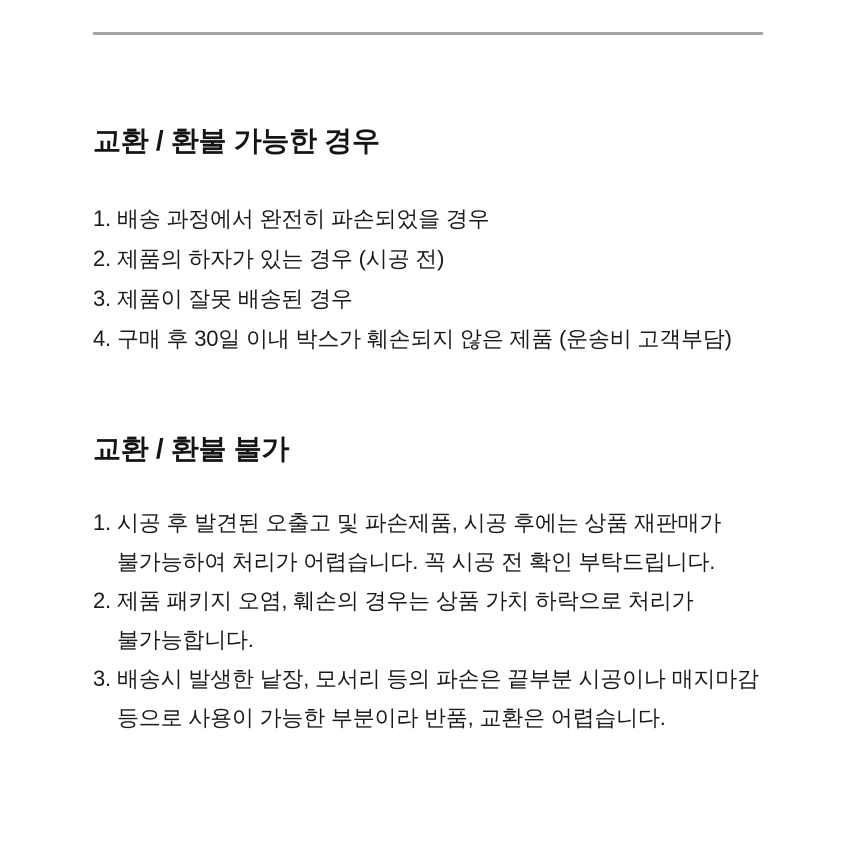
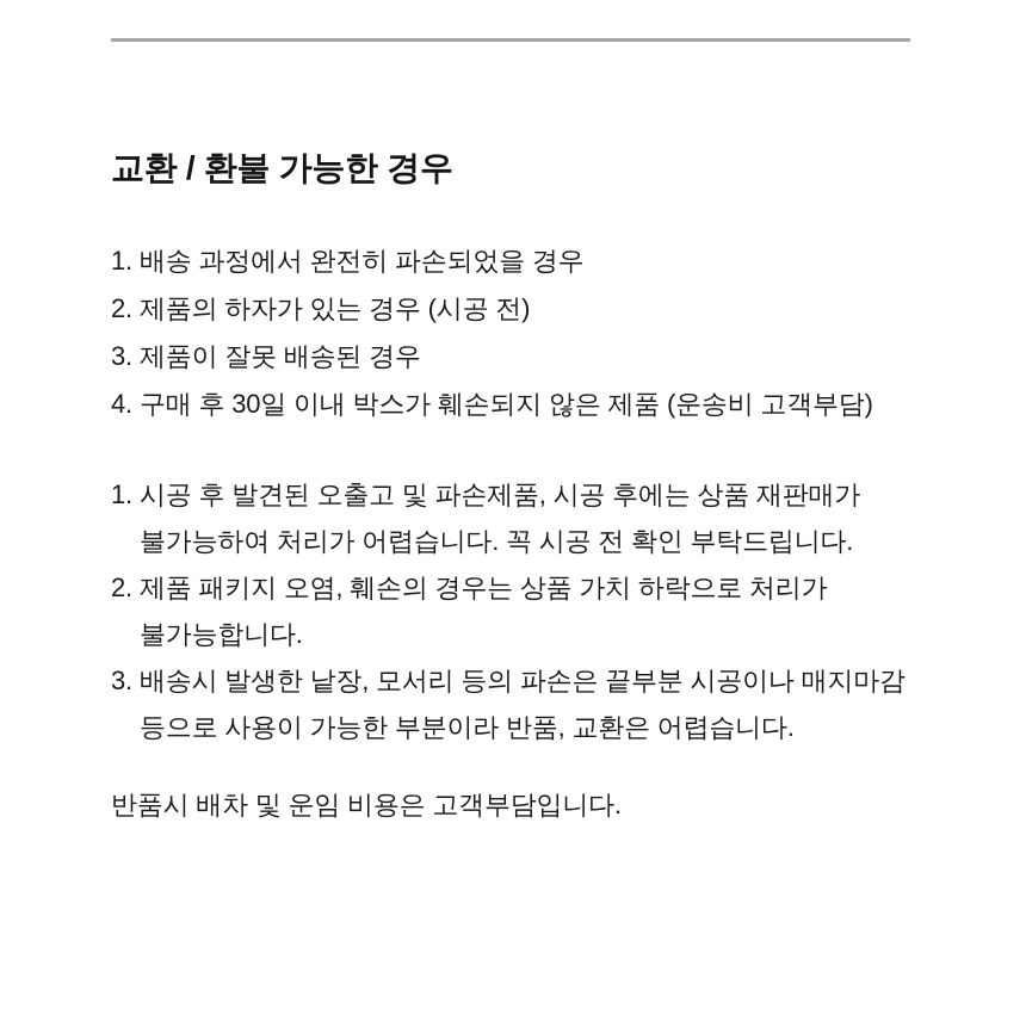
  교환 / 환불 가능한 경우
  1.
  배송 과정에서 완전히 파손되었을 경우
  2.
  제품의 하자가 있는 경우 (시공 전)
  3.
  제품이 잘못 배송된 경우
  4.
  구매 후 30일 이내 박스가 훼손되지 않은 제품 (운송비 고객부담)
- 교환 / 환불 불가
  1.
  시공 후 발견된 오출고 및 파손제품, 시공 후에는 상품 재판매가
  불가능하여 처리가 어렵습니다. 꼭 시공 전 확인 부탁드립니다.
  2.
  제품 패키지 오염, 훼손의 경우는 상품 가치 하락으로 처리가
  불가능합니다.
  3.
  배송시 발생한 낱장, 모서리 등의 파손은 끝부분 시공이나 매지마감
  등으로 사용이 가능한 부분이라 반품, 교환은 어렵습니다.
+ 반품시 배차 및 운임 비용은 고객부담입니다.
